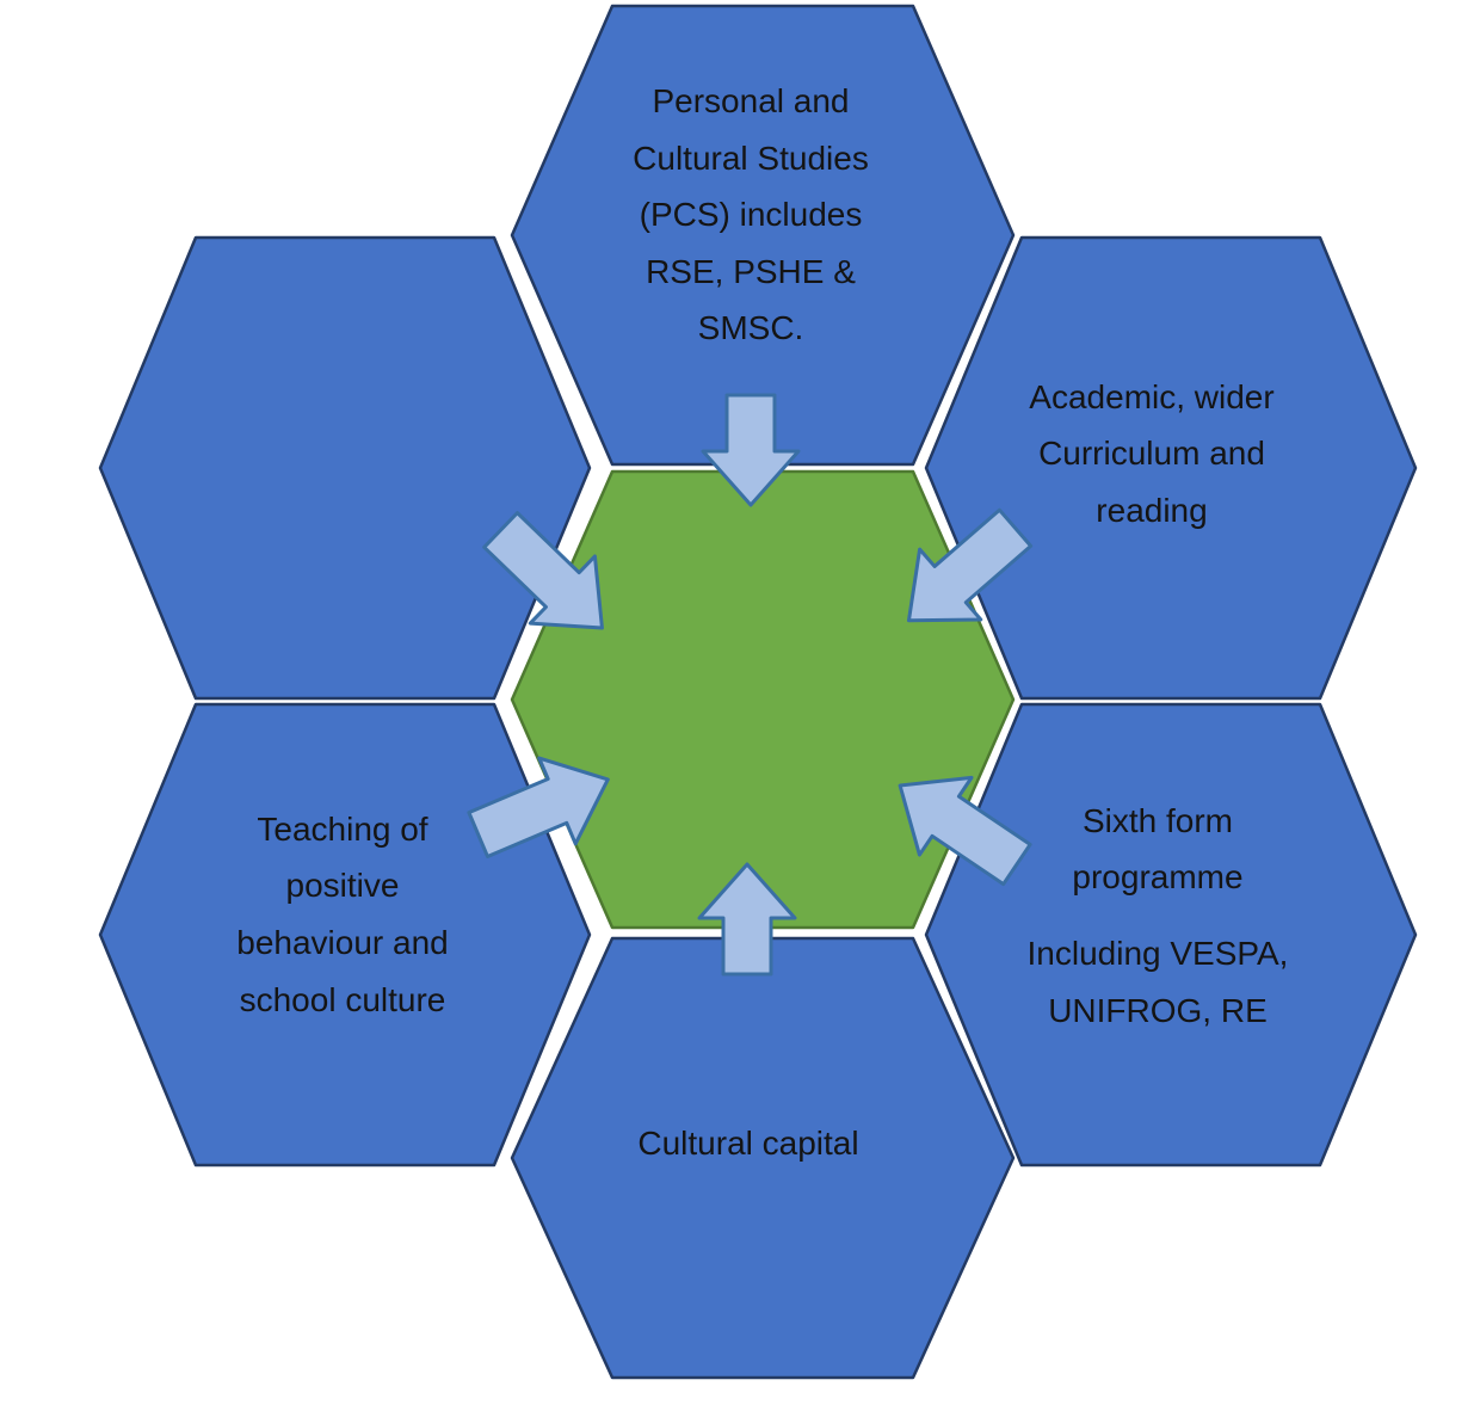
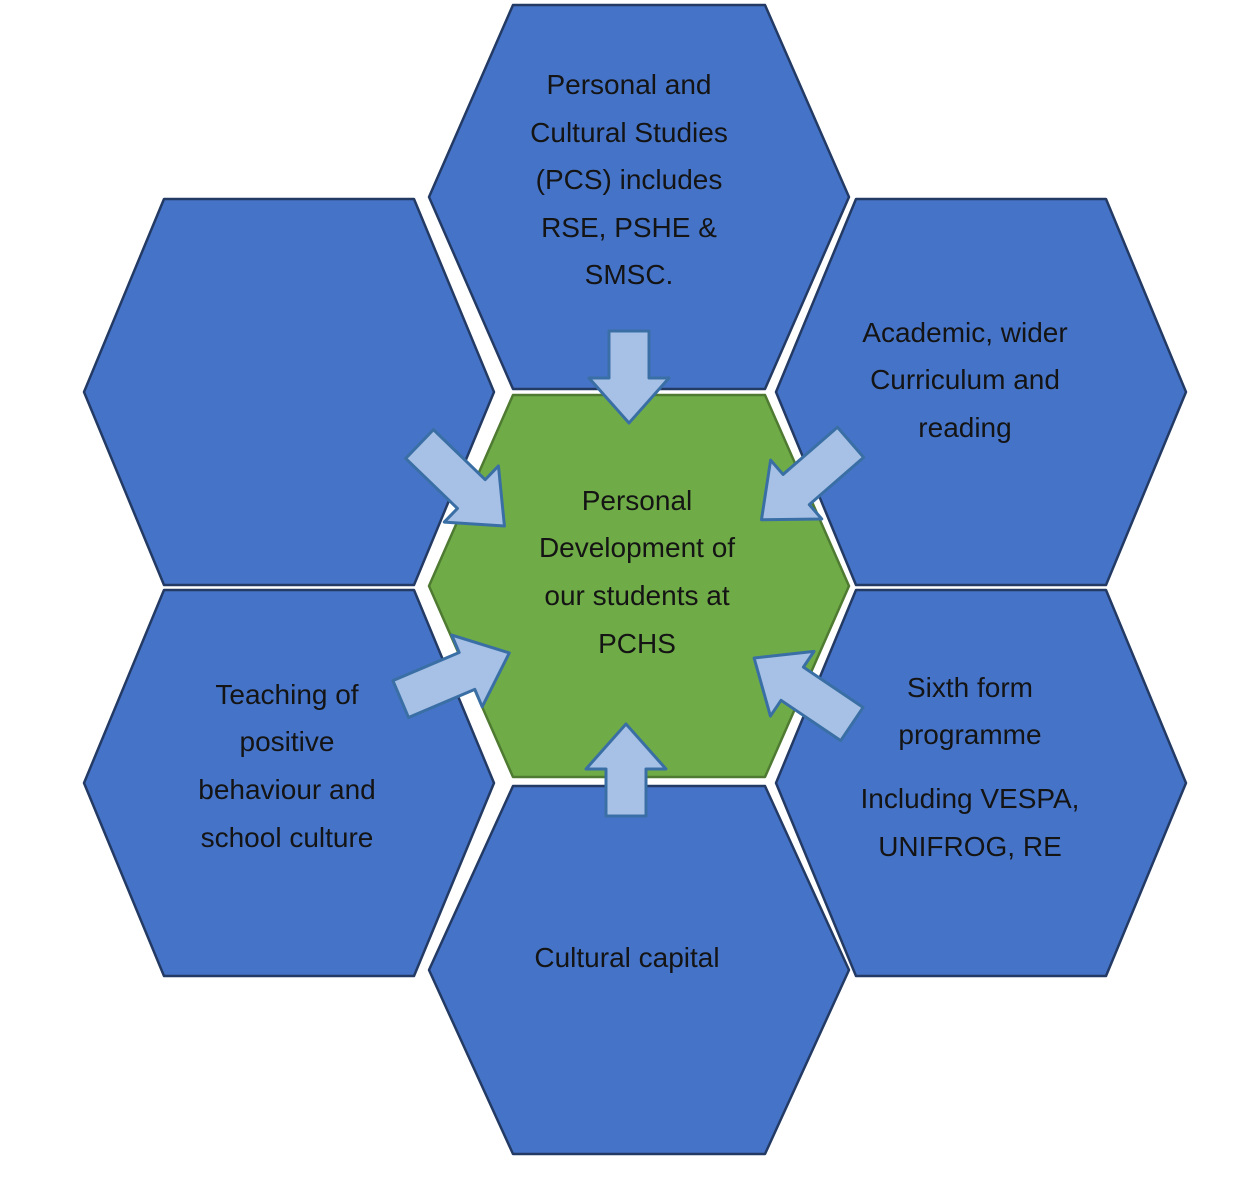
  Personal and
  Cultural Studies
  (PCS) includes
  RSE, PSHE &
  SMSC.
  Academic, wider
  Curriculum and
  reading
+ Personal
+ Development of
+ our students at
+ PCHS
  Teaching of
  positive
  behaviour and
  school culture
  Sixth form
  programme
  Including VESPA,
  UNIFROG, RE
  Cultural capital
